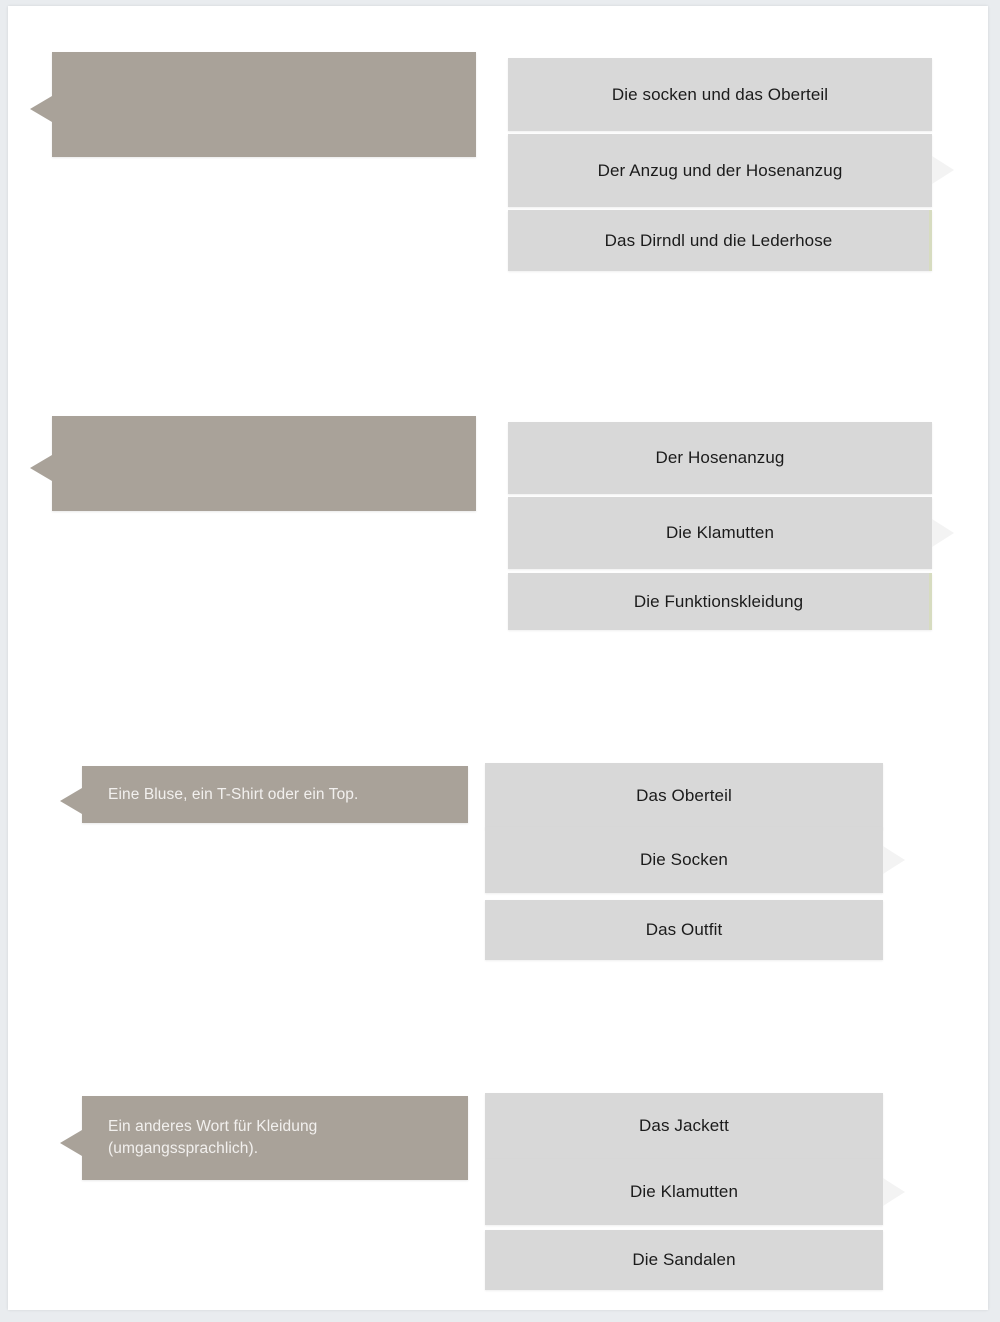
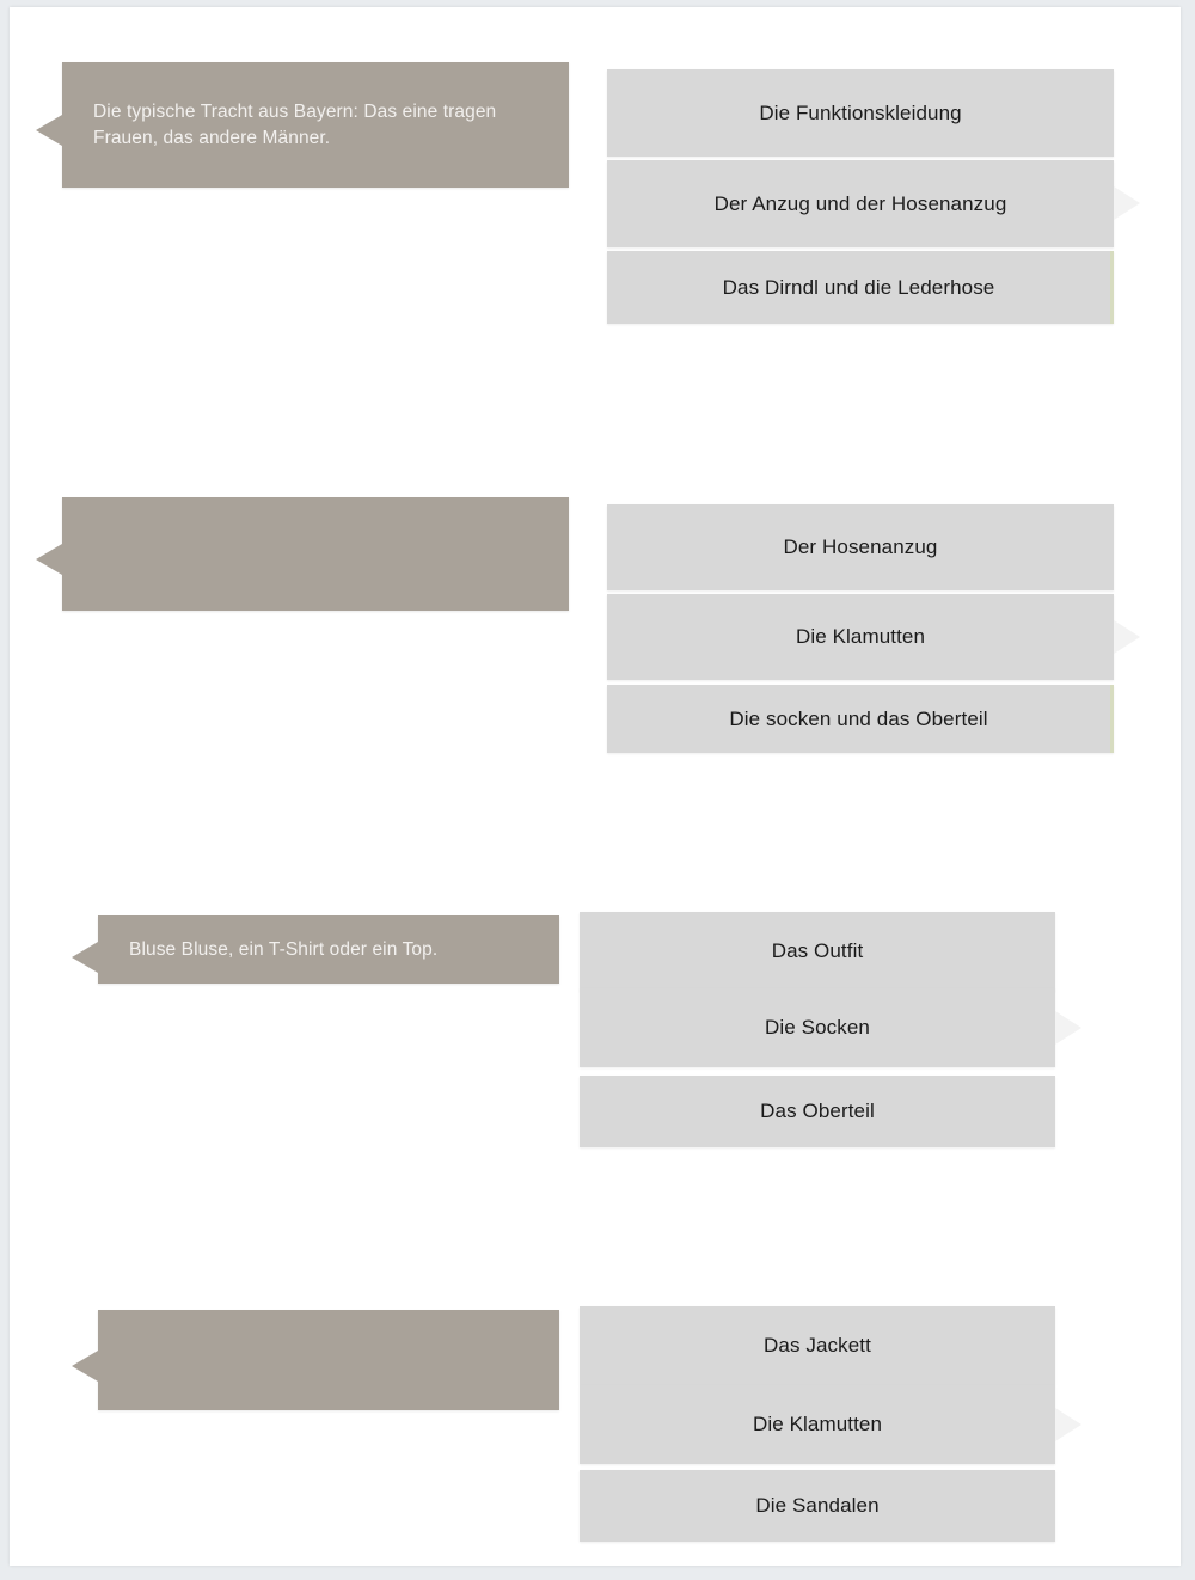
+ Die typische Tracht aus Bayern: Das eine tragen Frauen, das andere Männer.
- Die socken und das Oberteil
+ Die Funktionskleidung
  Der Anzug und der Hosenanzug
  Das Dirndl und die Lederhose
  Der Hosenanzug
  Die Klamutten
- Die Funktionskleidung
+ Die socken und das Oberteil
- Eine Bluse, ein T-Shirt oder ein Top.
+ Bluse Bluse, ein T-Shirt oder ein Top.
- Das Oberteil
+ Das Outfit
  Die Socken
- Das Outfit
+ Das Oberteil
- Ein anderes Wort für Kleidung (umgangssprachlich).
  Das Jackett
  Die Klamutten
  Die Sandalen
